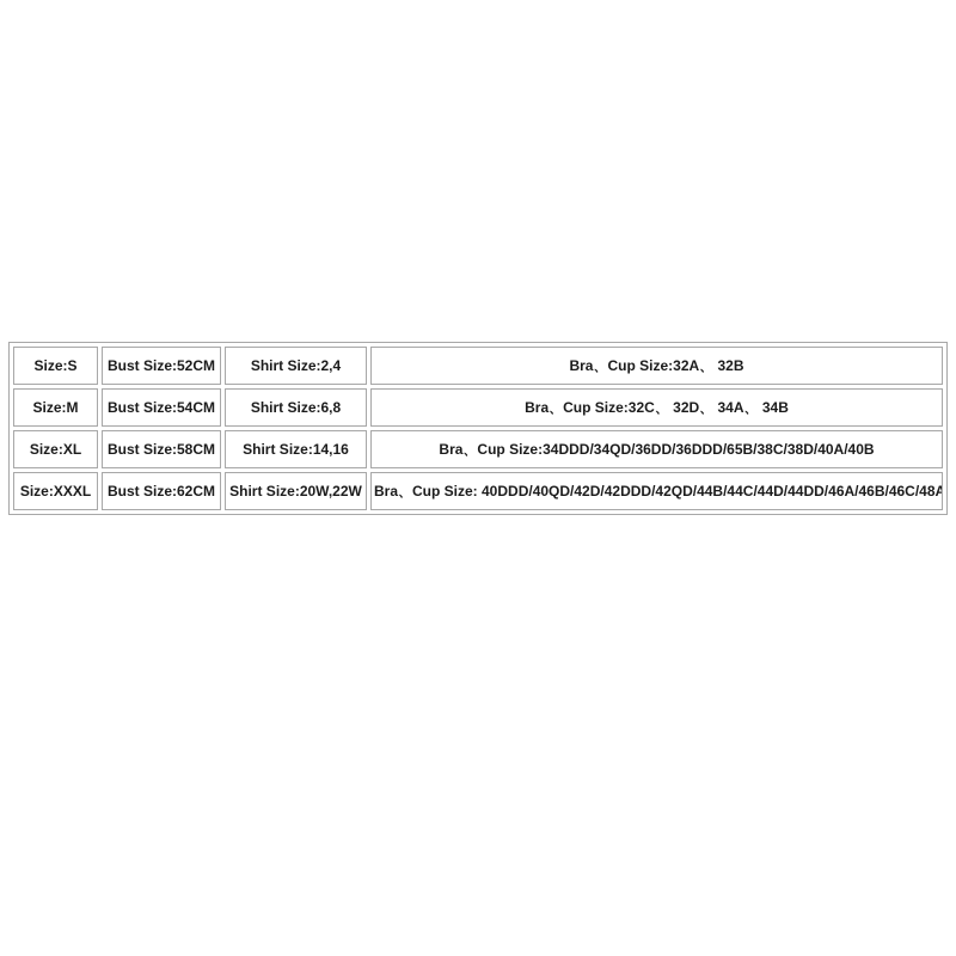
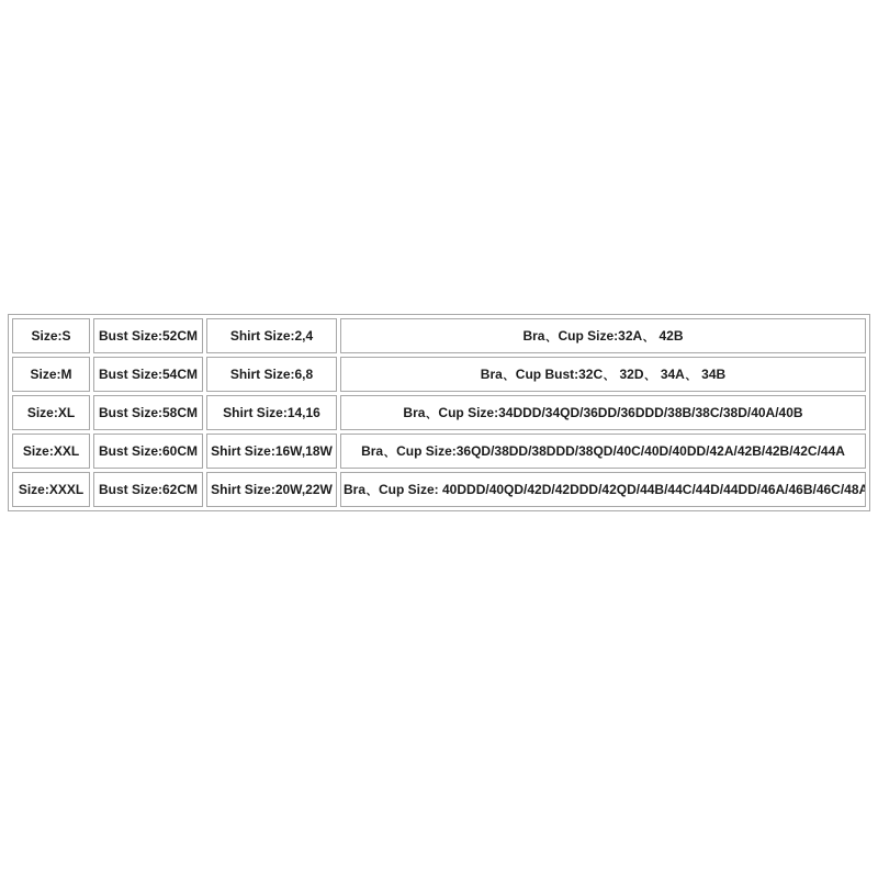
- Size:S	Bust Size:52CM	Shirt Size:2,4	Bra、Cup Size:32A、 32B
+ Size:S	Bust Size:52CM	Shirt Size:2,4	Bra、Cup Size:32A、 42B
- Size:M	Bust Size:54CM	Shirt Size:6,8	Bra、Cup Size:32C、 32D、 34A、 34B
+ Size:M	Bust Size:54CM	Shirt Size:6,8	Bra、Cup Bust:32C、 32D、 34A、 34B
- Size:XL	Bust Size:58CM	Shirt Size:14,16	Bra、Cup Size:34DDD/34QD/36DD/36DDD/65B/38C/38D/40A/40B
+ Size:XL	Bust Size:58CM	Shirt Size:14,16	Bra、Cup Size:34DDD/34QD/36DD/36DDD/38B/38C/38D/40A/40B
+ Size:XXL	Bust Size:60CM	Shirt Size:16W,18W	Bra、Cup Size:36QD/38DD/38DDD/38QD/40C/40D/40DD/42A/42B/42B/42C/44A
  Size:XXXL	Bust Size:62CM	Shirt Size:20W,22W	Bra、Cup Size: 40DDD/40QD/42D/42DDD/42QD/44B/44C/44D/44DD/46A/46B/46C/48A
